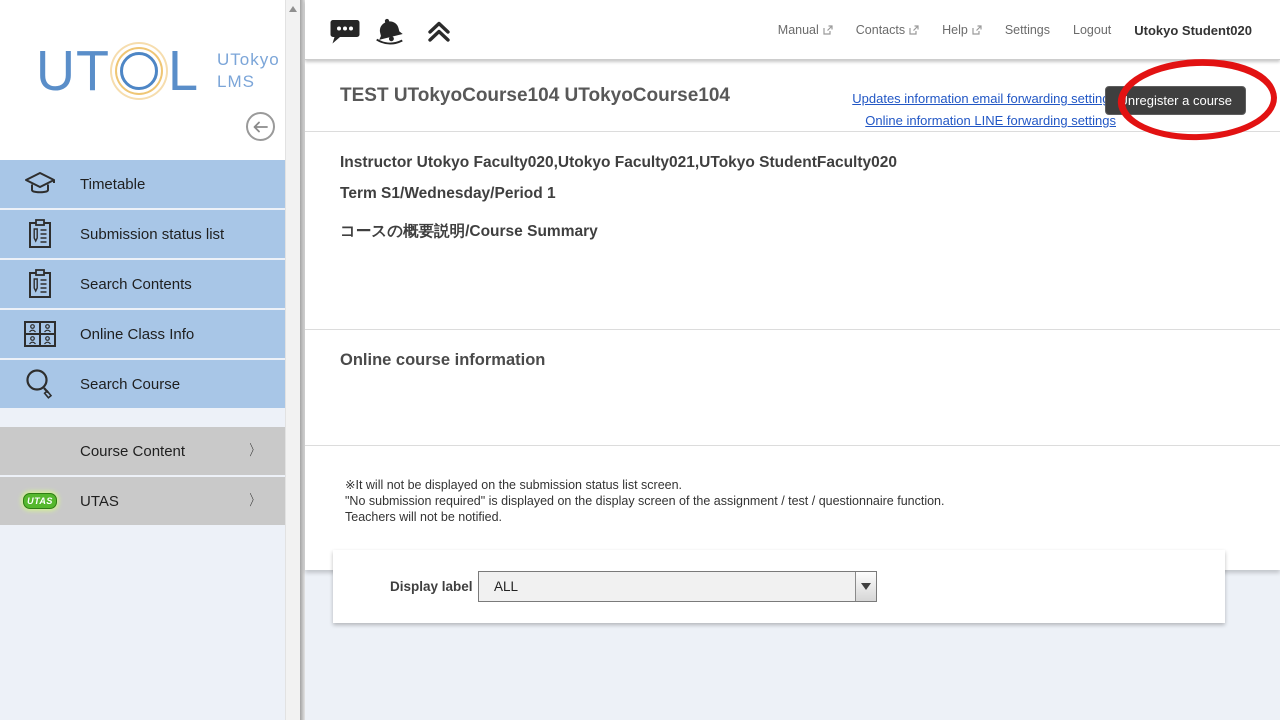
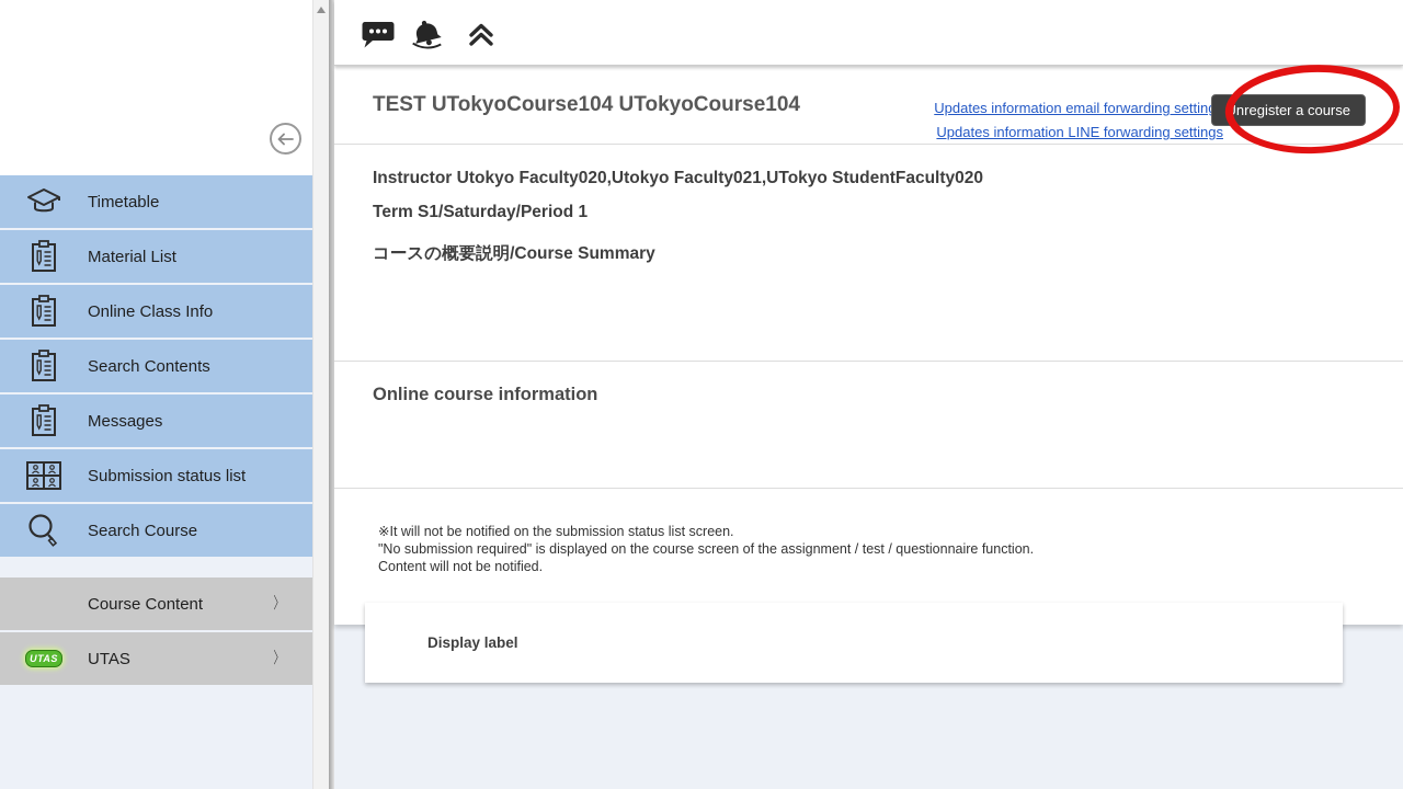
- UT
- L
- UTokyo
- LMS
  Timetable
+ Material List
- Submission status list
+ Online Class Info
  Search Contents
+ Messages
- Online Class Info
+ Submission status list
  Search Course
  Course Content
  〉
  UTAS
  UTAS
  〉
- Manual
- Contacts
- Help
- Settings
- Logout
- Utokyo Student020
  TEST UTokyoCourse104 UTokyoCourse104
  Updates information email forwarding settin
- Online information LINE forwarding settings
+ Updates information LINE forwarding settings
  nregister a course
  Instructor Utokyo Faculty020,Utokyo Faculty021,UTokyo StudentFaculty020
- Term S1/Wednesday/Period 1
+ Term S1/Saturday/Period 1
  コースの概要説明/Course Summary
  Online course information
- ※It will not be displayed on the submission status list screen.
+ ※It will not be notified on the submission status list screen.
- "No submission required" is displayed on the display screen of the assignment / test / questionnaire function.
+ "No submission required" is displayed on the course screen of the assignment / test / questionnaire function.
- Teachers will not be notified.
+ Content will not be notified.
  Display label
- ALL
